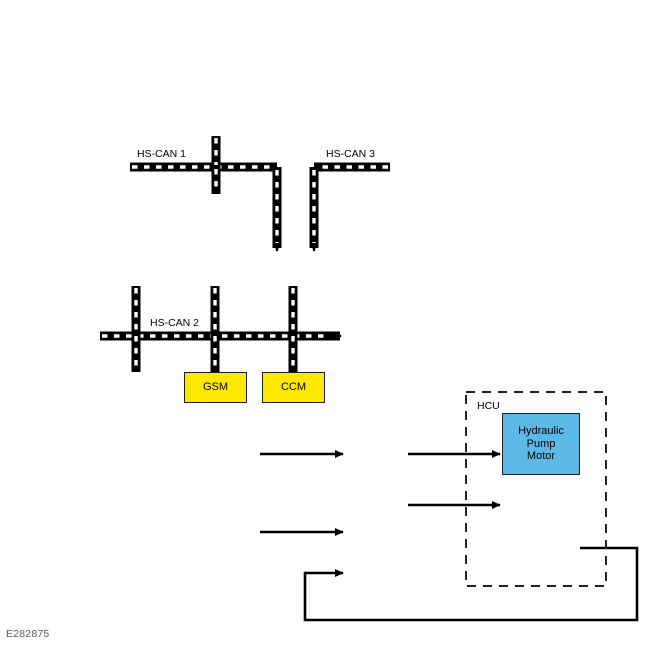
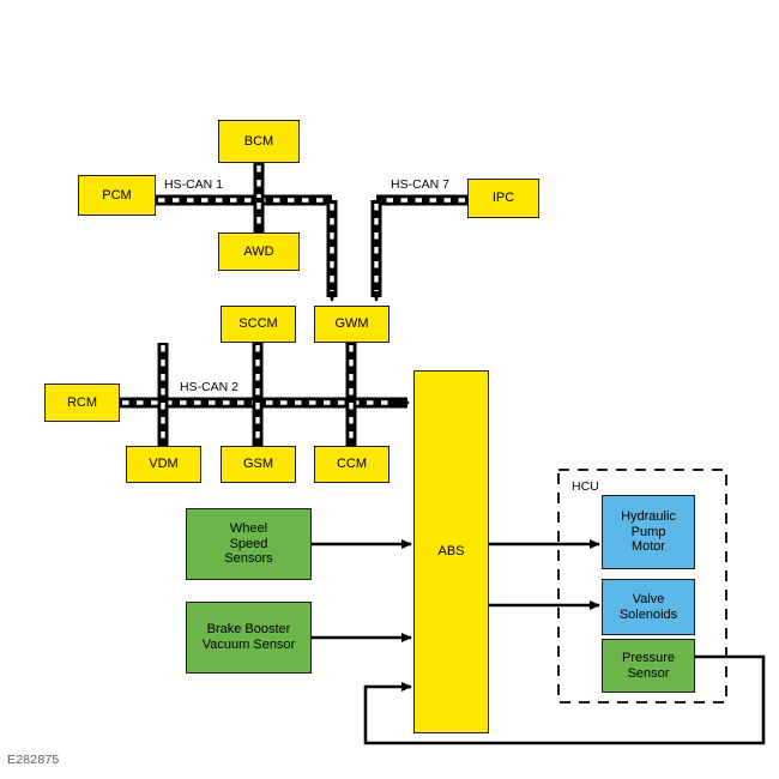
+ BCM
+ PCM
+ IPC
+ AWD
+ SCCM
+ GWM
+ RCM
+ VDM
  GSM
  CCM
+ ABS
+ Wheel
+ Speed
+ Sensors
+ Brake Booster
+ Vacuum Sensor
  Hydraulic
  Pump
  Motor
+ Valve
+ Solenoids
+ Pressure
+ Sensor
  HS-CAN 1
  HS-CAN 2
- HS-CAN 3
+ HS-CAN 7
  HCU
  E282875
